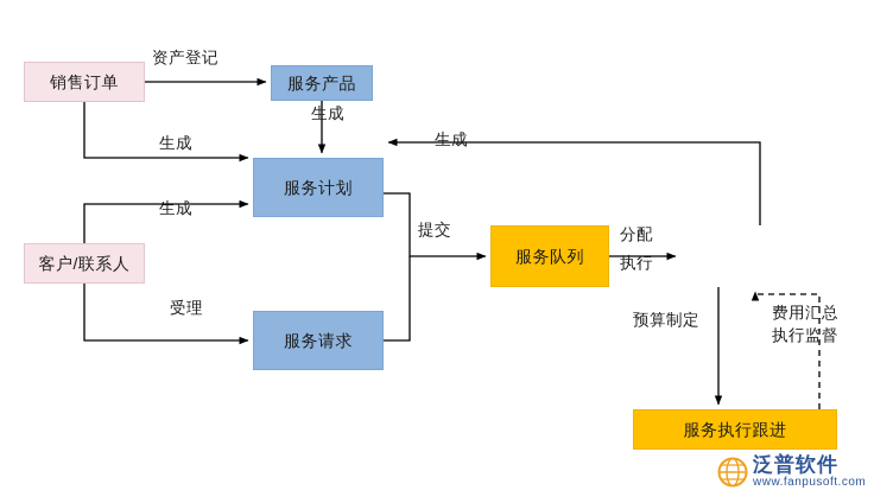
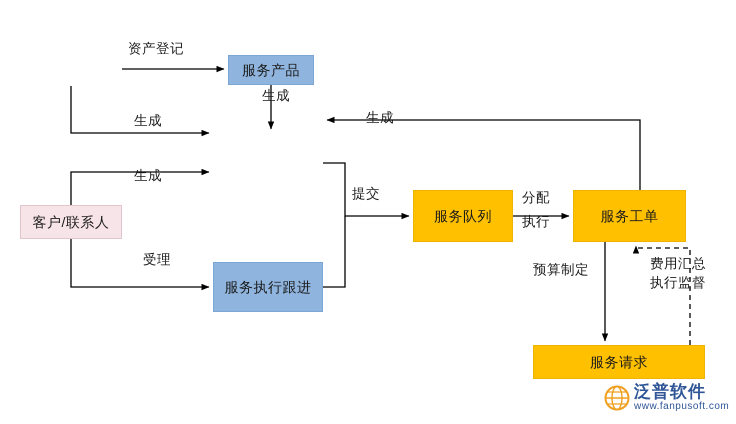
- 销售订单
  服务产品
- 服务计划
  客户/联系人
- 服务请求
+ 服务执行跟进
  服务队列
+ 服务工单
- 服务执行跟进
+ 服务请求
  资产登记
  生成
  生成
  生成
  生成
  受理
  提交
  分配
  执行
  预算制定
  费用汇总
  执行监督
  泛普软件
  www.fanpusoft.com
